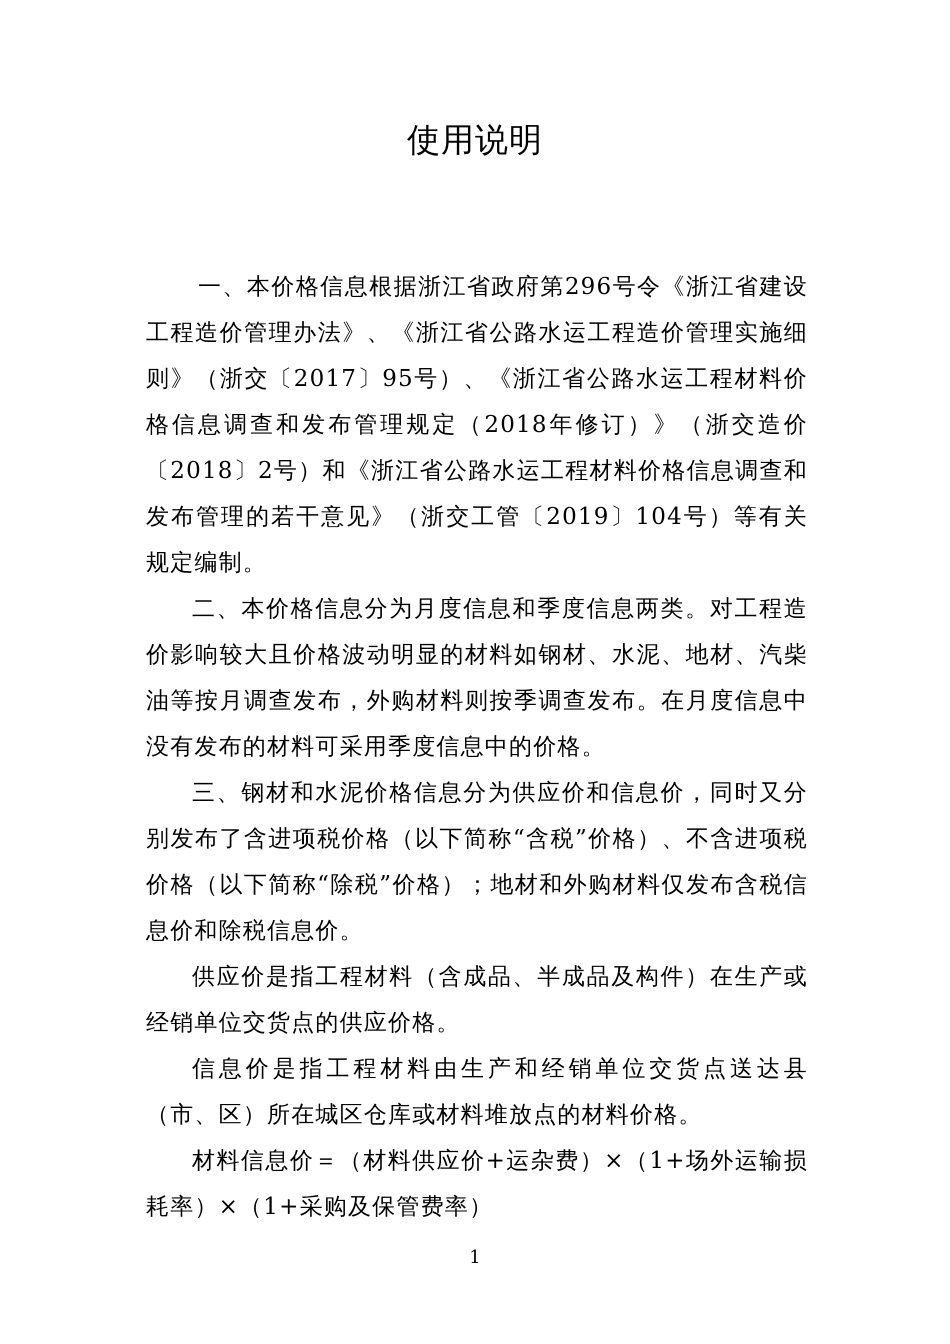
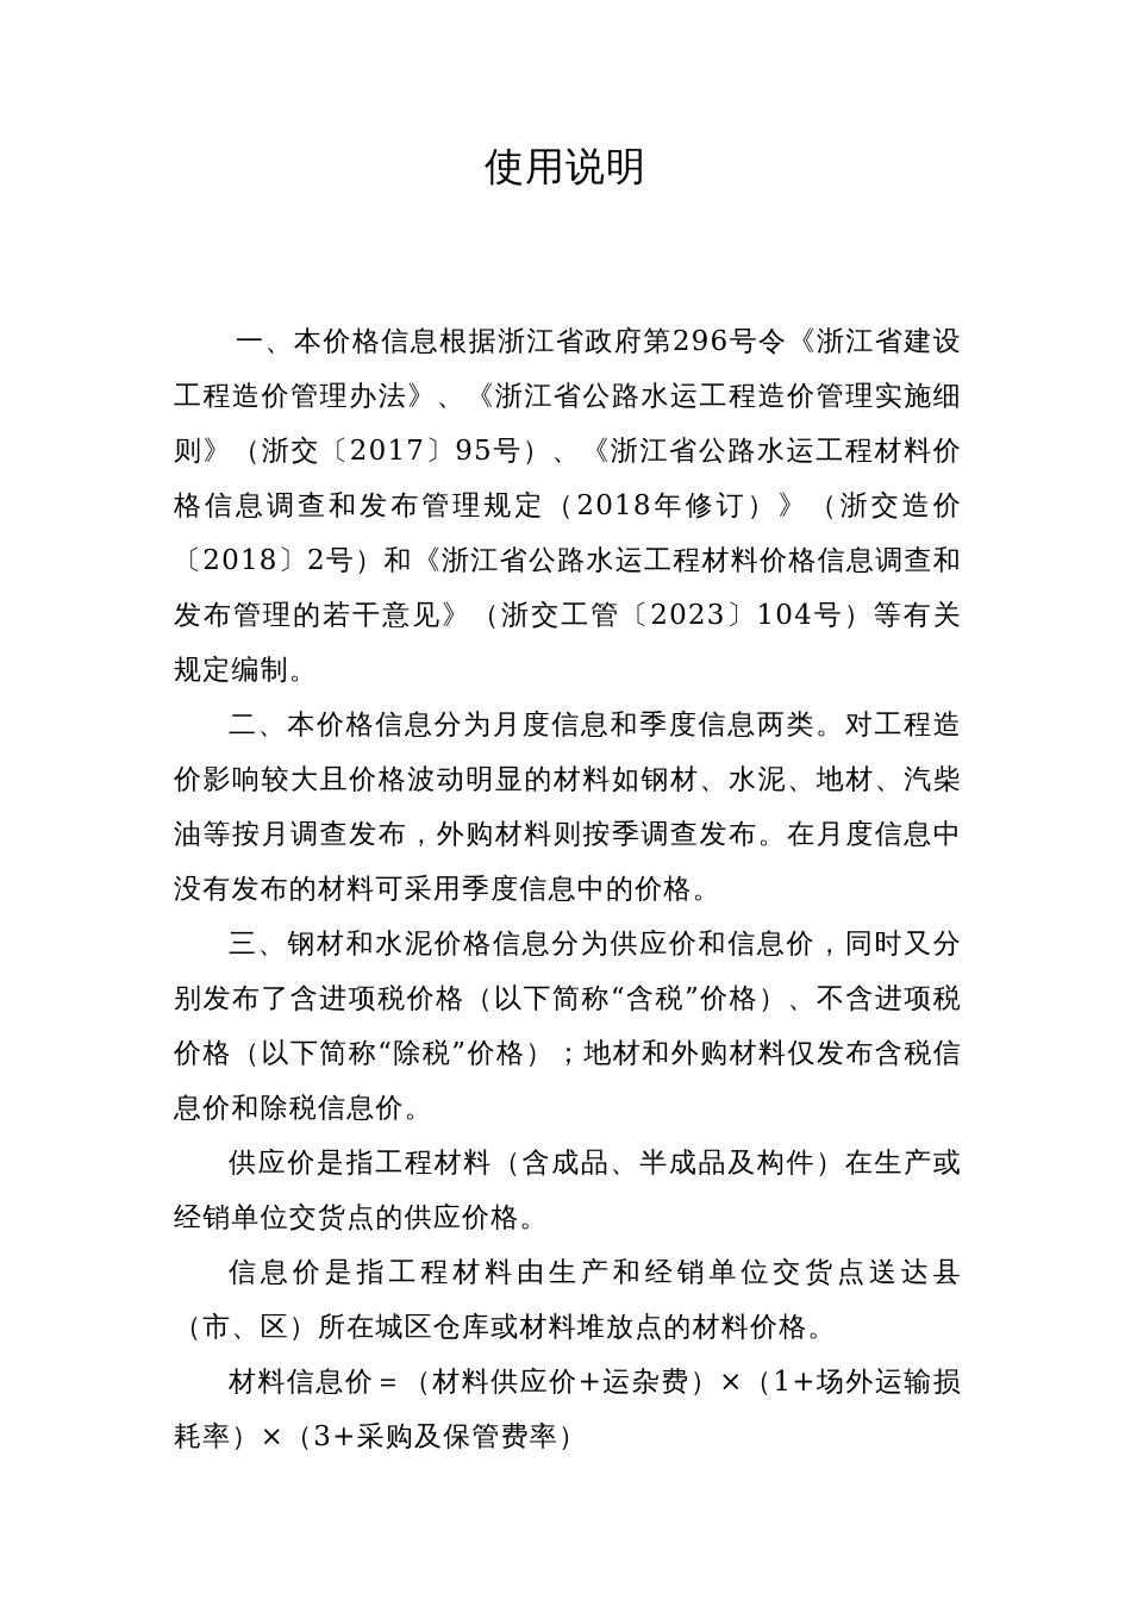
  使用说明
- 一、本价格信息根据浙江省政府第296号令《浙江省建设工程造价管理办法》、《浙江省公路水运工程造价管理实施细则》（浙交〔2017〕95号）、《浙江省公路水运工程材料价格信息调查和发布管理规定（2018年修订）》（浙交造价〔2018〕2号）和《浙江省公路水运工程材料价格信息调查和发布管理的若干意见》（浙交工管〔2019〕104号）等有关规定编制。
+ 一、本价格信息根据浙江省政府第296号令《浙江省建设工程造价管理办法》、《浙江省公路水运工程造价管理实施细则》（浙交〔2017〕95号）、《浙江省公路水运工程材料价格信息调查和发布管理规定（2018年修订）》（浙交造价〔2018〕2号）和《浙江省公路水运工程材料价格信息调查和发布管理的若干意见》（浙交工管〔2023〕104号）等有关规定编制。
  二、本价格信息分为月度信息和季度信息两类。对工程造价影响较大且价格波动明显的材料如钢材、水泥、地材、汽柴油等按月调查发布，外购材料则按季调查发布。在月度信息中没有发布的材料可采用季度信息中的价格。
  三、钢材和水泥价格信息分为供应价和信息价，同时又分别发布了含进项税价格（以下简称“含税”价格）、不含进项税价格（以下简称“除税”价格）；地材和外购材料仅发布含税信息价和除税信息价。
  供应价是指工程材料（含成品、半成品及构件）在生产或经销单位交货点的供应价格。
  信息价是指工程材料由生产和经销单位交货点送达县（市、区）所在城区仓库或材料堆放点的材料价格。
- 材料信息价＝（材料供应价+运杂费）×（1+场外运输损耗率）×（1+采购及保管费率）
+ 材料信息价＝（材料供应价+运杂费）×（1+场外运输损耗率）×（3+采购及保管费率）
- 1
